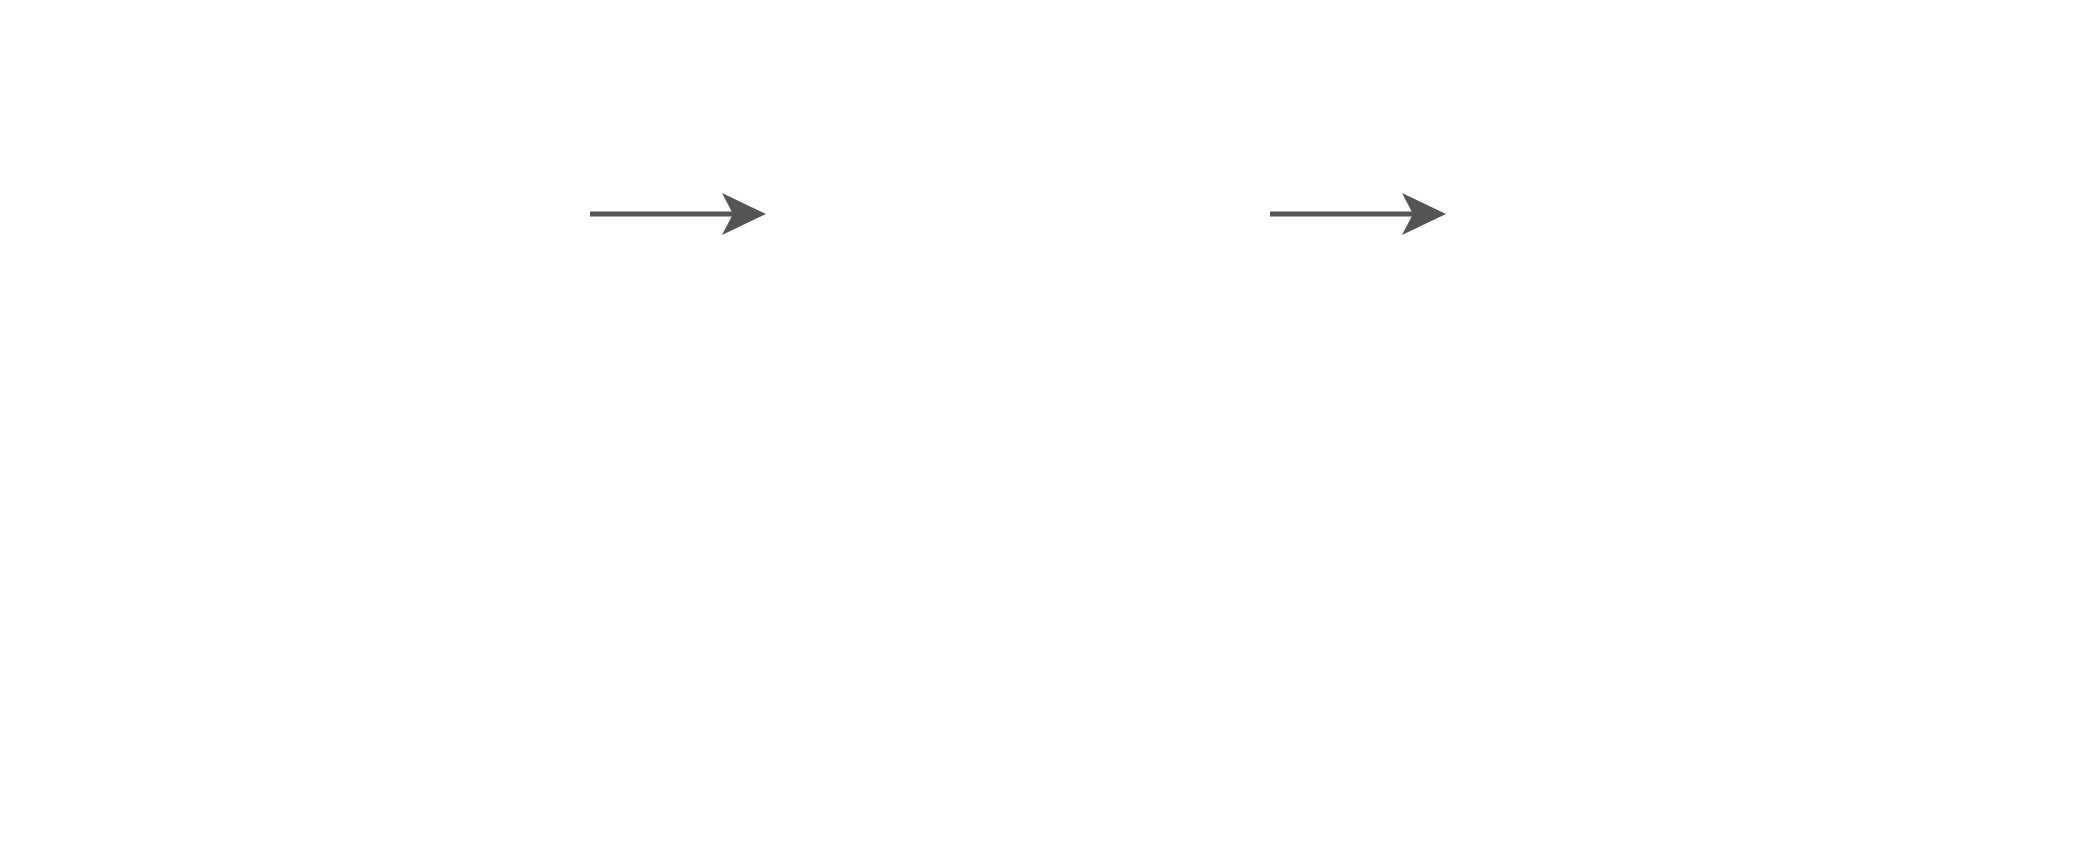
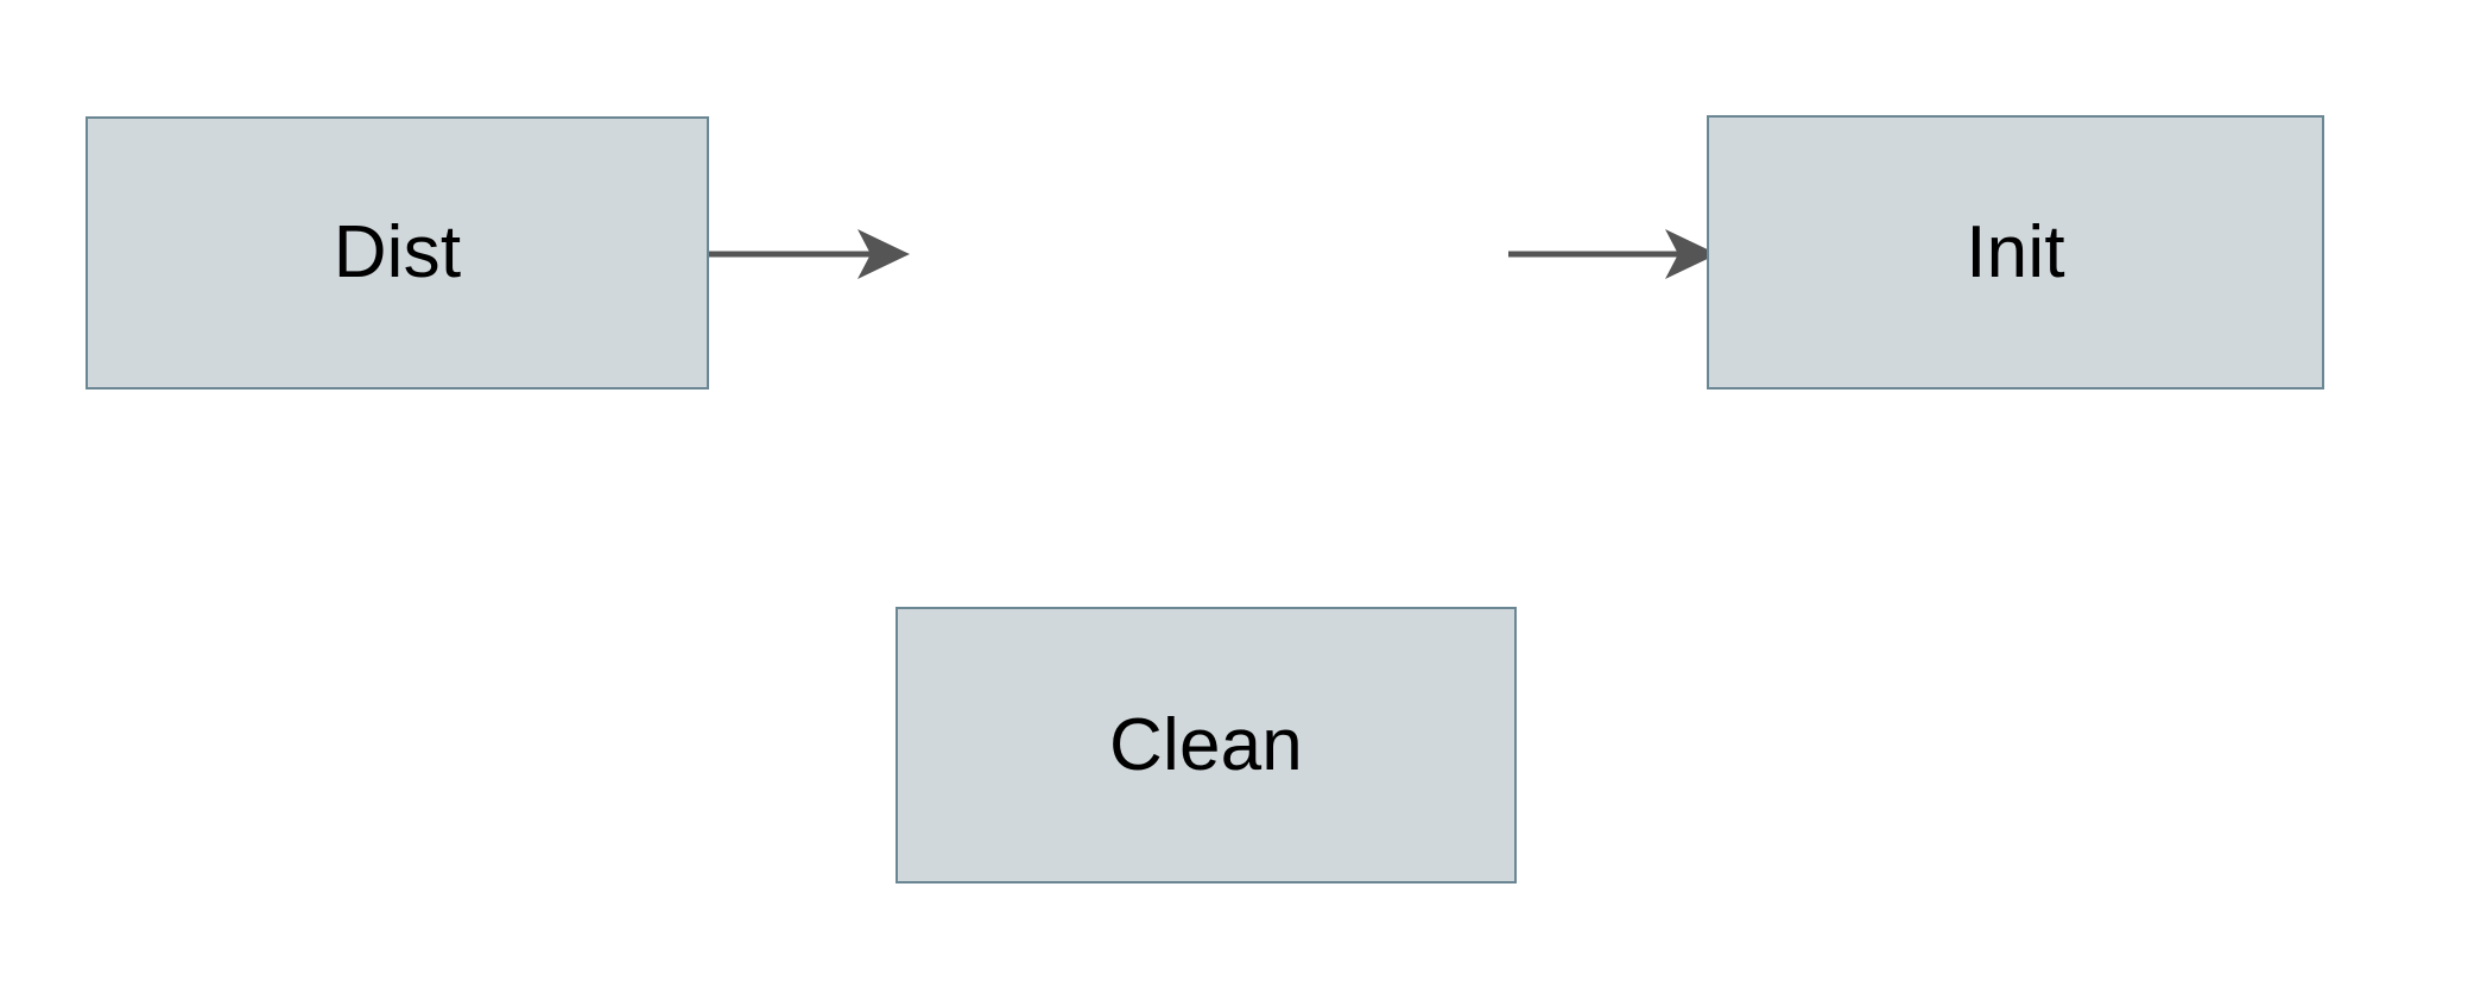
+ Dist
+ Init
+ Clean
